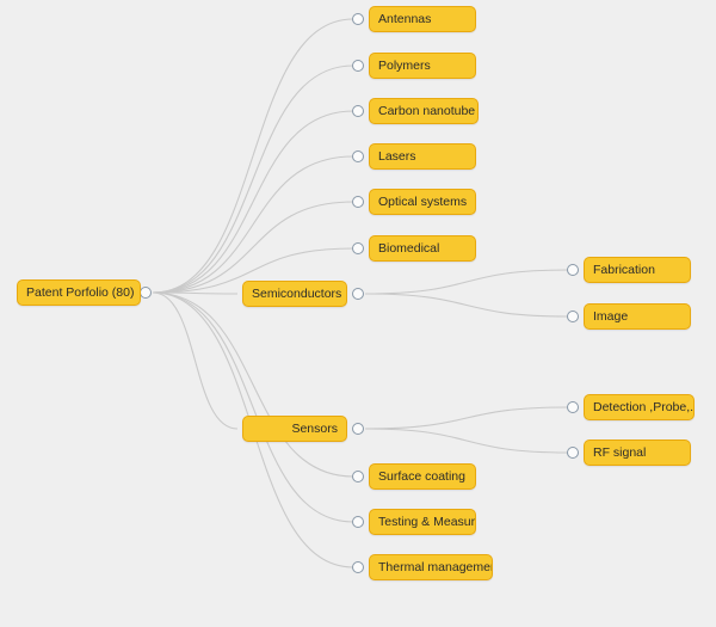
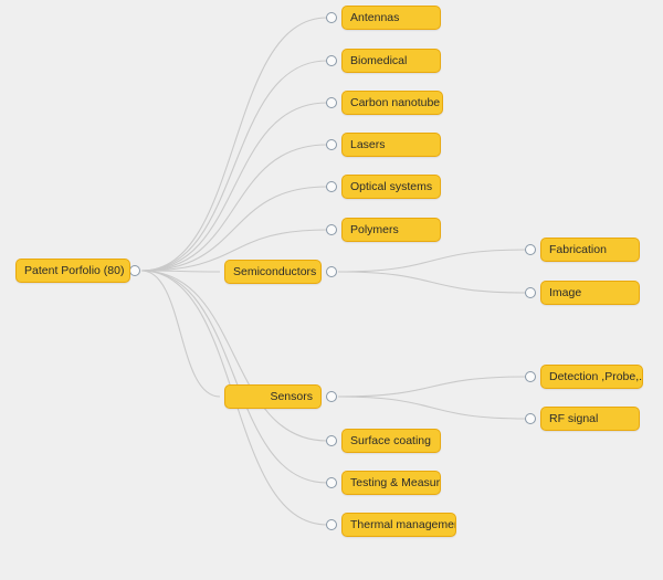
  Patent Porfolio (80)
  Antennas
- Polymers
+ Biomedical
  Carbon nanotube
  Lasers
  Optical systems
- Biomedical
+ Polymers
  Semiconductors
  Sensors
  Surface coating
  Testing & Measur
  Thermal manageme
  Fabrication
  Image
  Detection ,Probe,.
  RF signal
